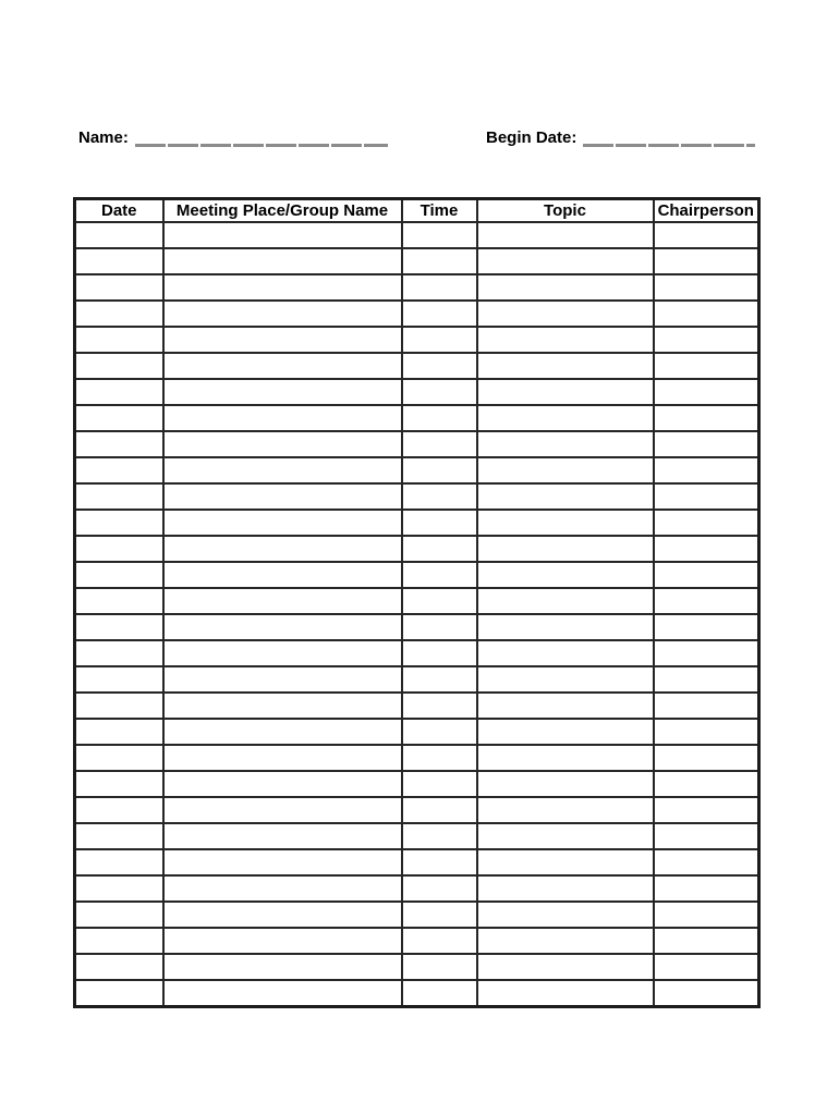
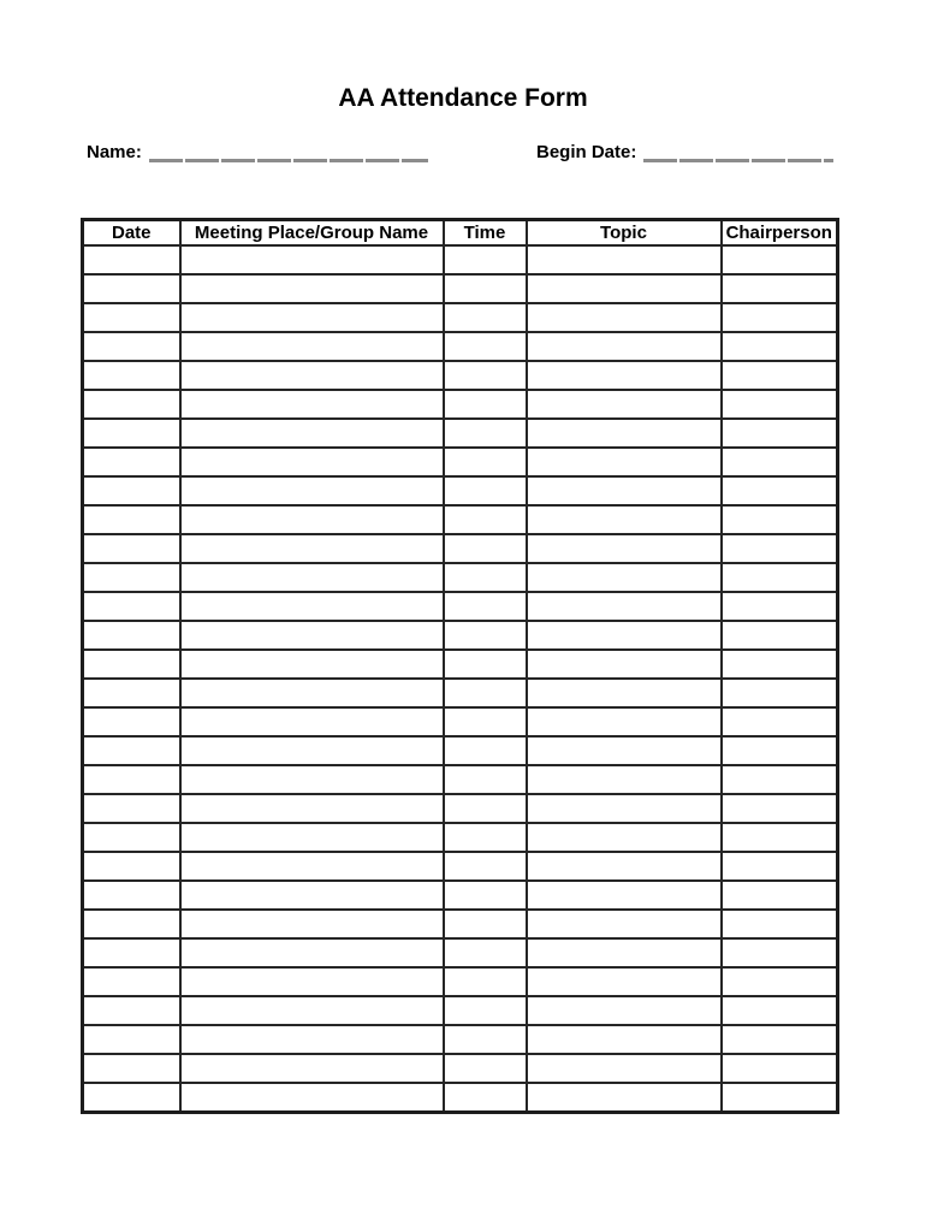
+ AA Attendance Form
  Name:
  Begin Date:
  Date	Meeting Place/Group Name	Time	Topic	Chairperson
